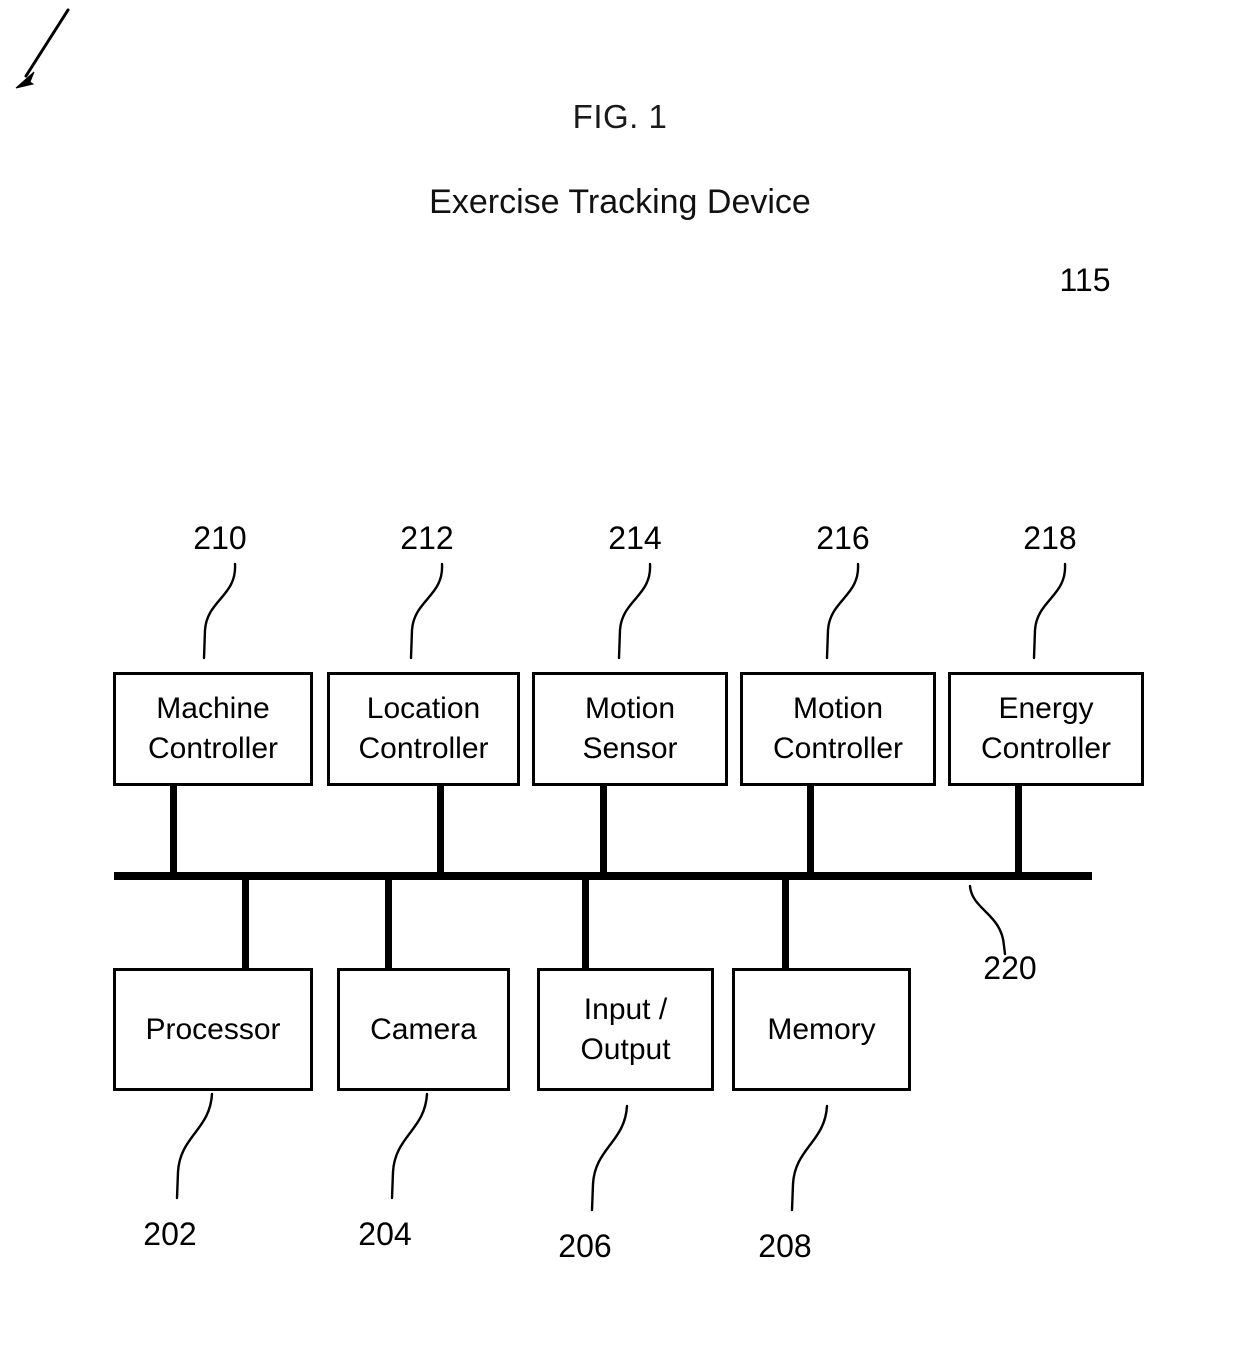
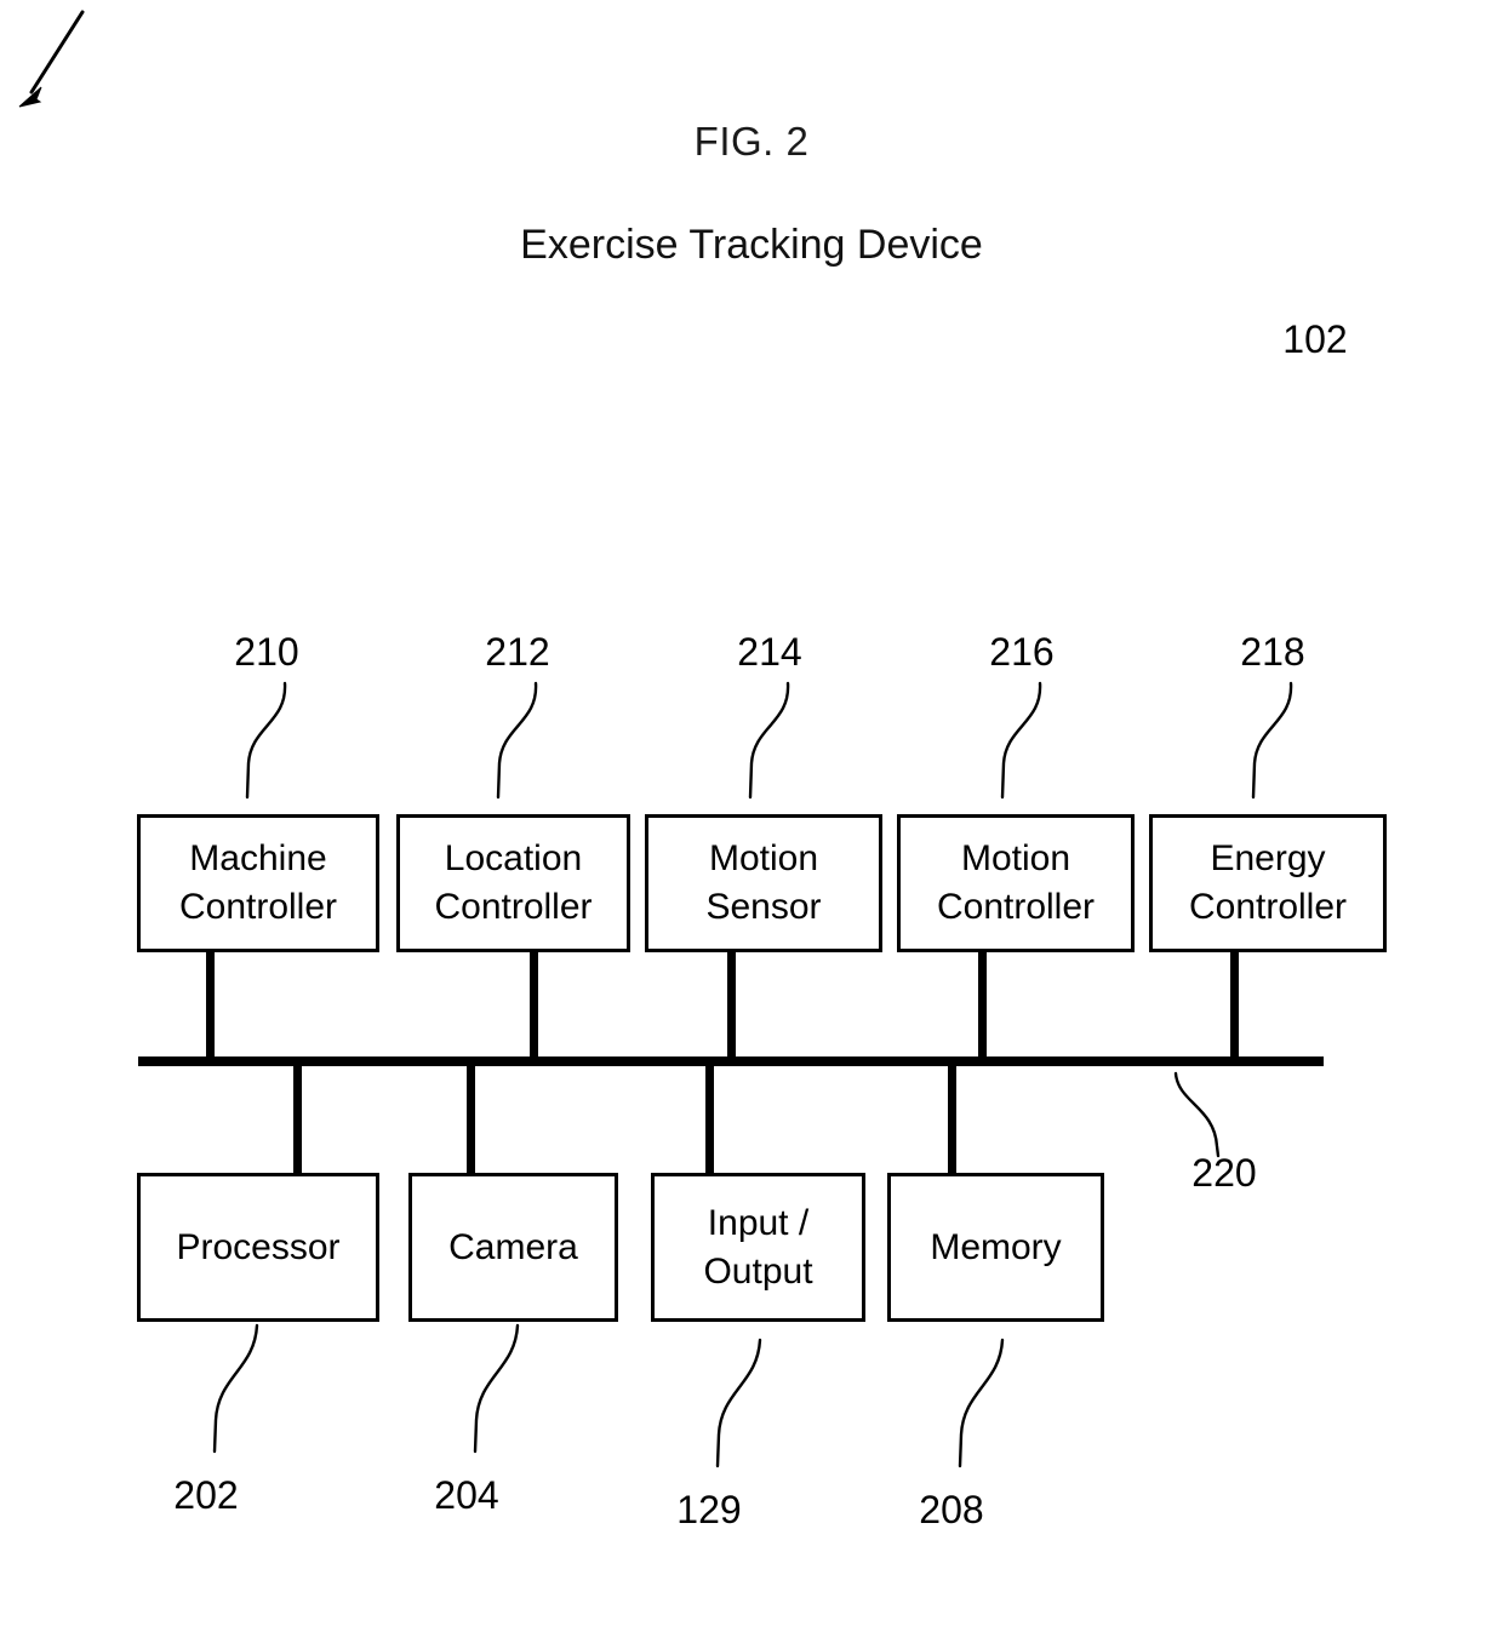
- FIG. 1
+ FIG. 2
  Exercise Tracking Device
- 115
+ 102
  Machine
  Controller
  Location
  Controller
  Motion
  Sensor
  Motion
  Controller
  Energy
  Controller
  210
  212
  214
  216
  218
  220
  Processor
  Camera
  Input /
  Output
  Memory
  202
  204
- 206
+ 129
  208
